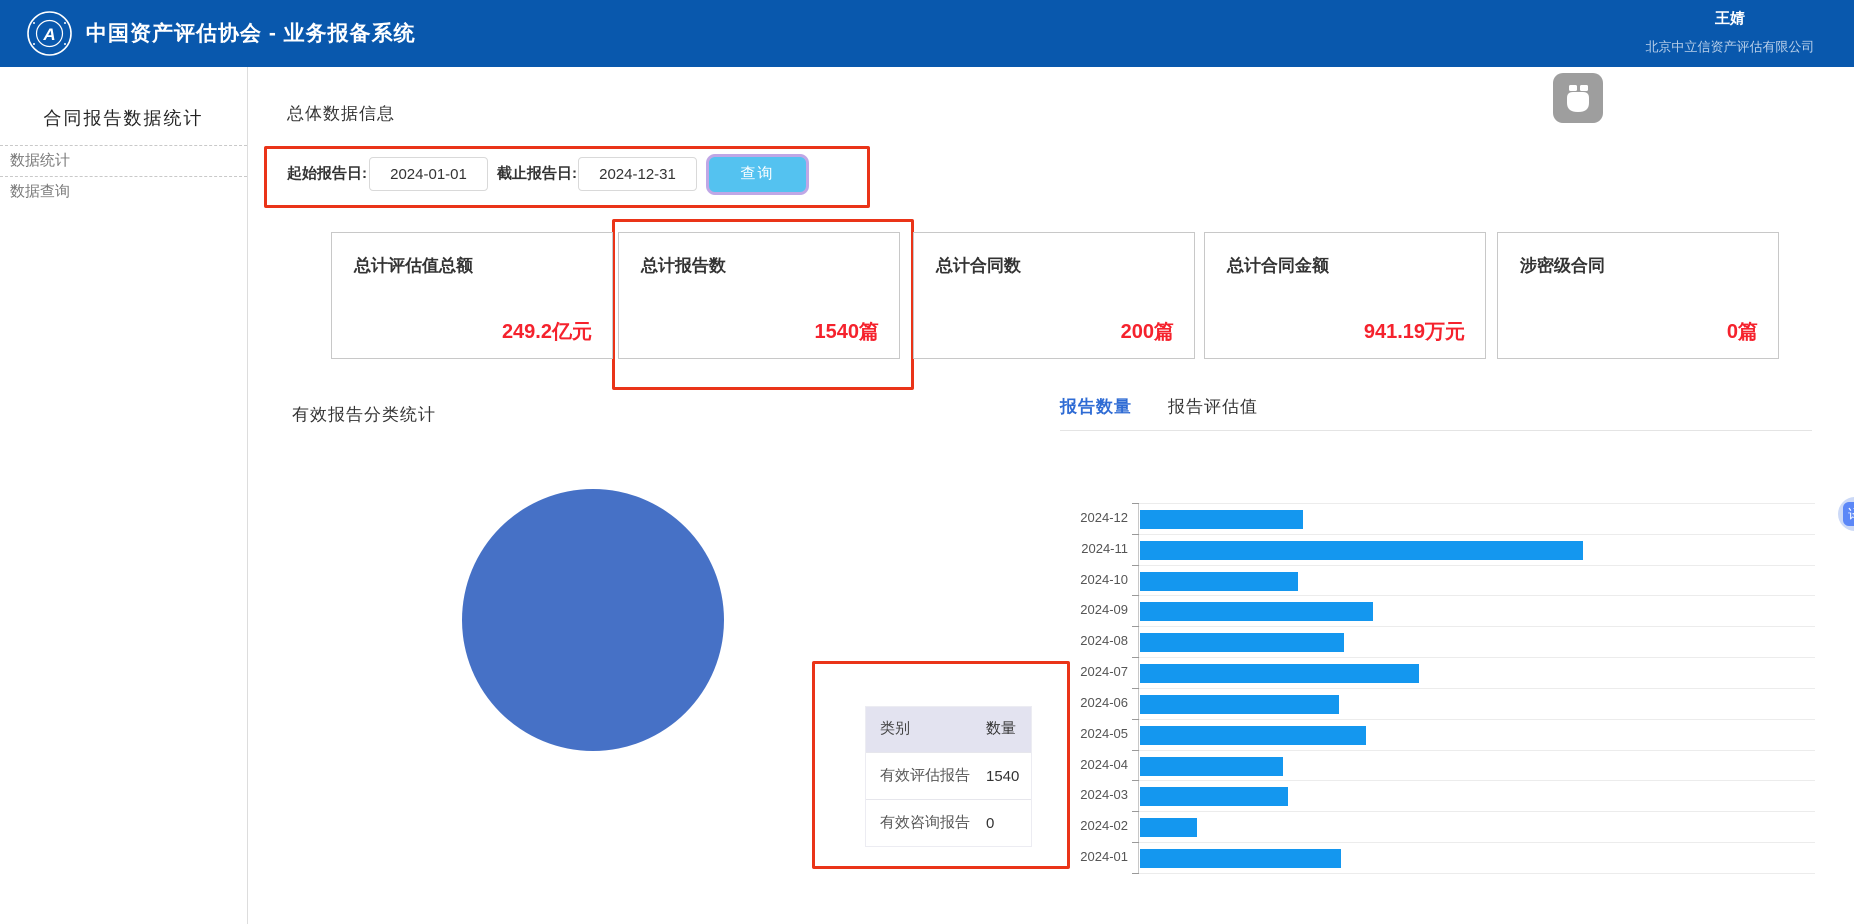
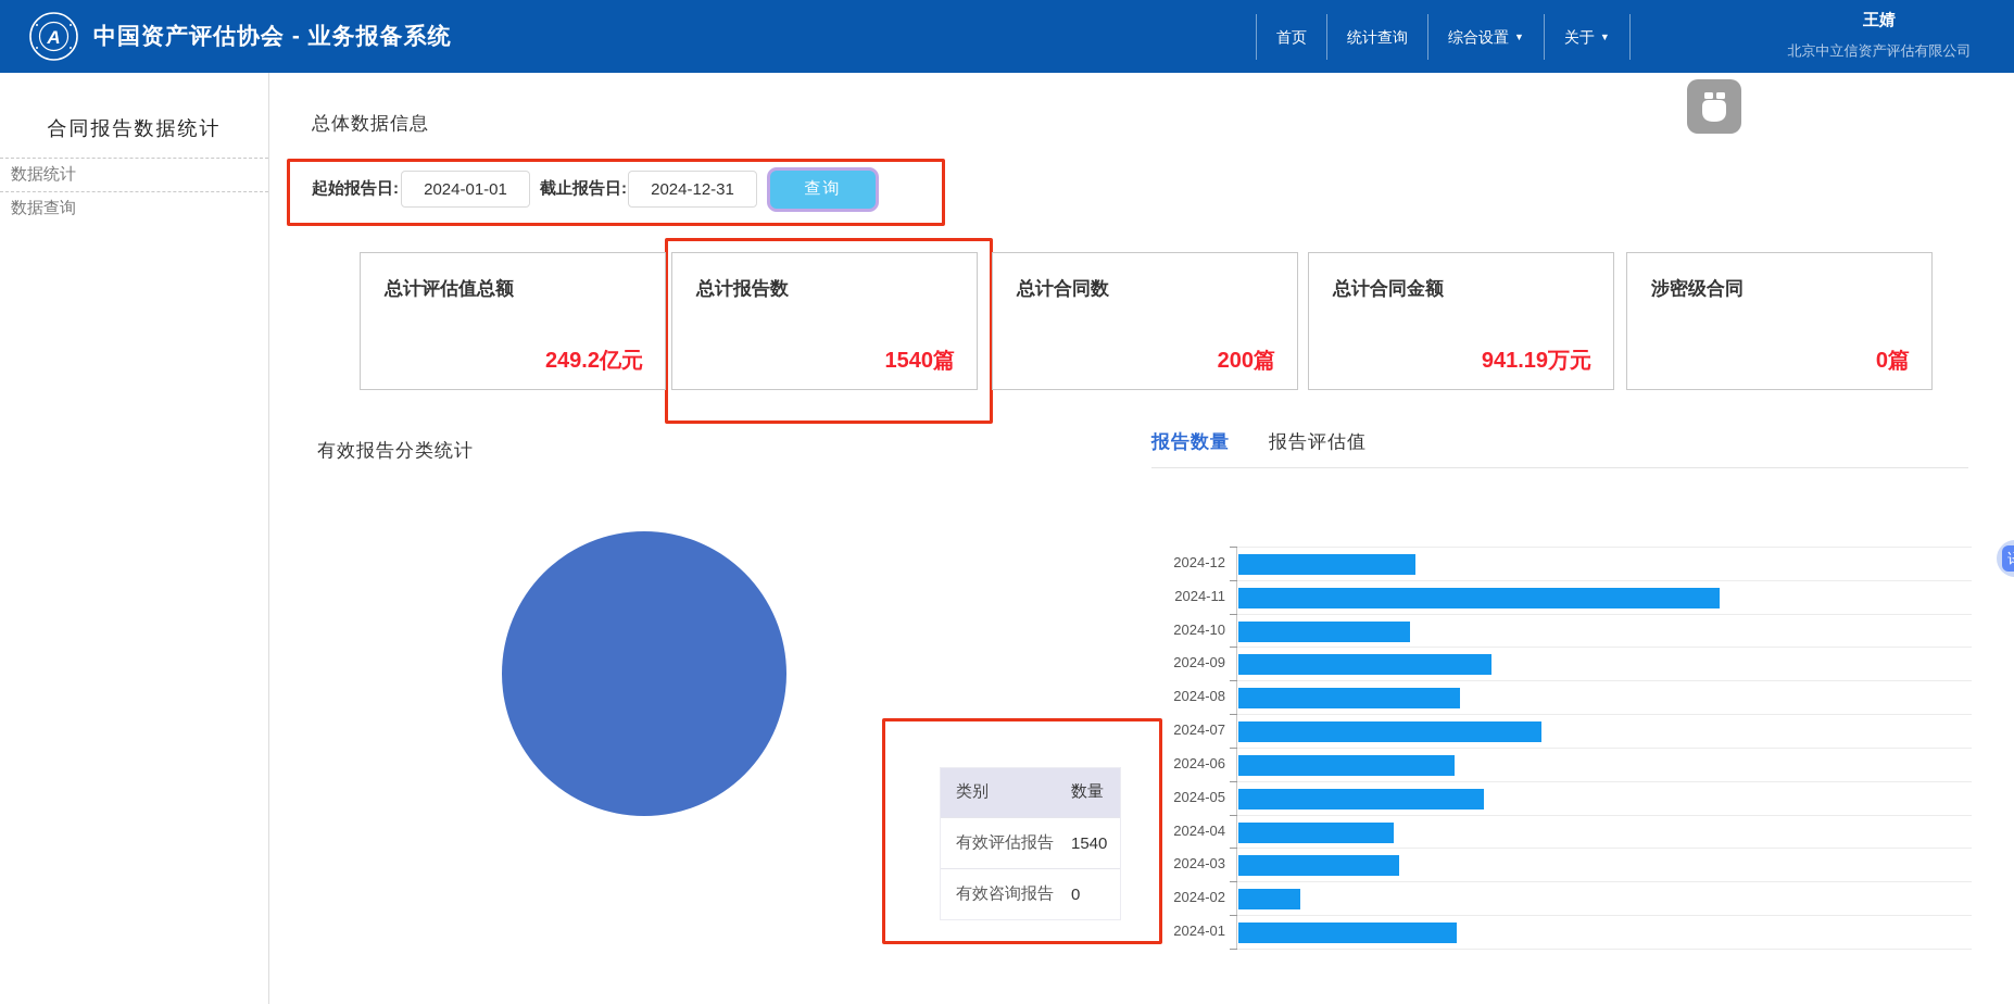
  A
  中国资产评估协会 - 业务报备系统
+ 首页
+ 统计查询
+ 综合设置 ▼
+ 关于 ▼
  王婧
  北京中立信资产评估有限公司
  合同报告数据统计
  数据统计
  数据查询
  总体数据信息
  起始报告日:
  2024-01-01
  截止报告日:
  2024-12-31
  查询
  总计评估值总额
  249.2亿元
  总计报告数
  1540篇
  总计合同数
  200篇
  总计合同金额
  941.19万元
  涉密级合同
  0篇
  有效报告分类统计
  报告数量
  报告评估值
  类别
  数量
  有效评估报告
  1540
  有效咨询报告
  0
  2024-12
  2024-11
  2024-10
  2024-09
  2024-08
  2024-07
  2024-06
  2024-05
  2024-04
  2024-03
  2024-02
  2024-01
